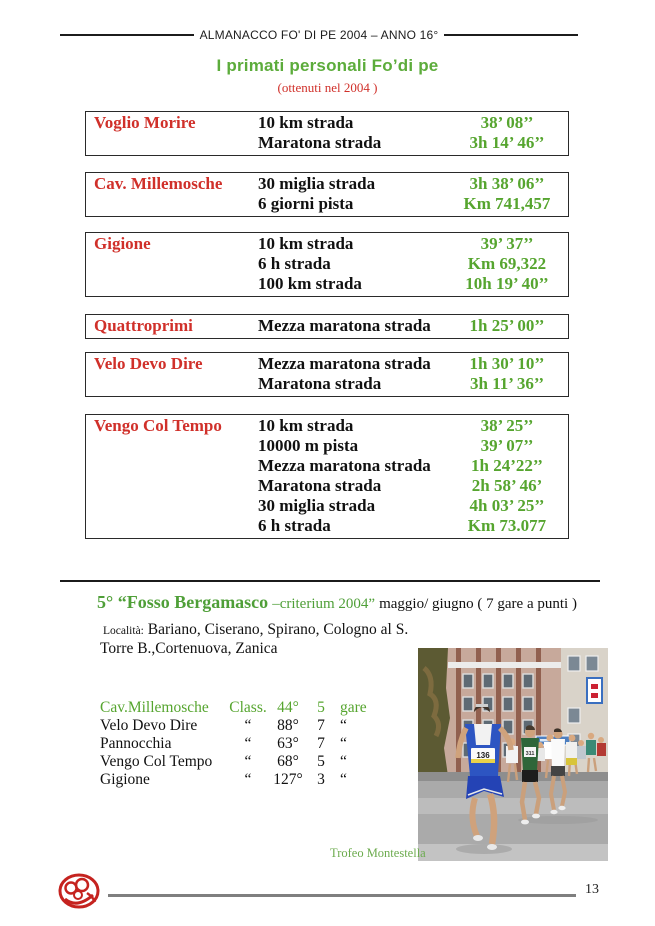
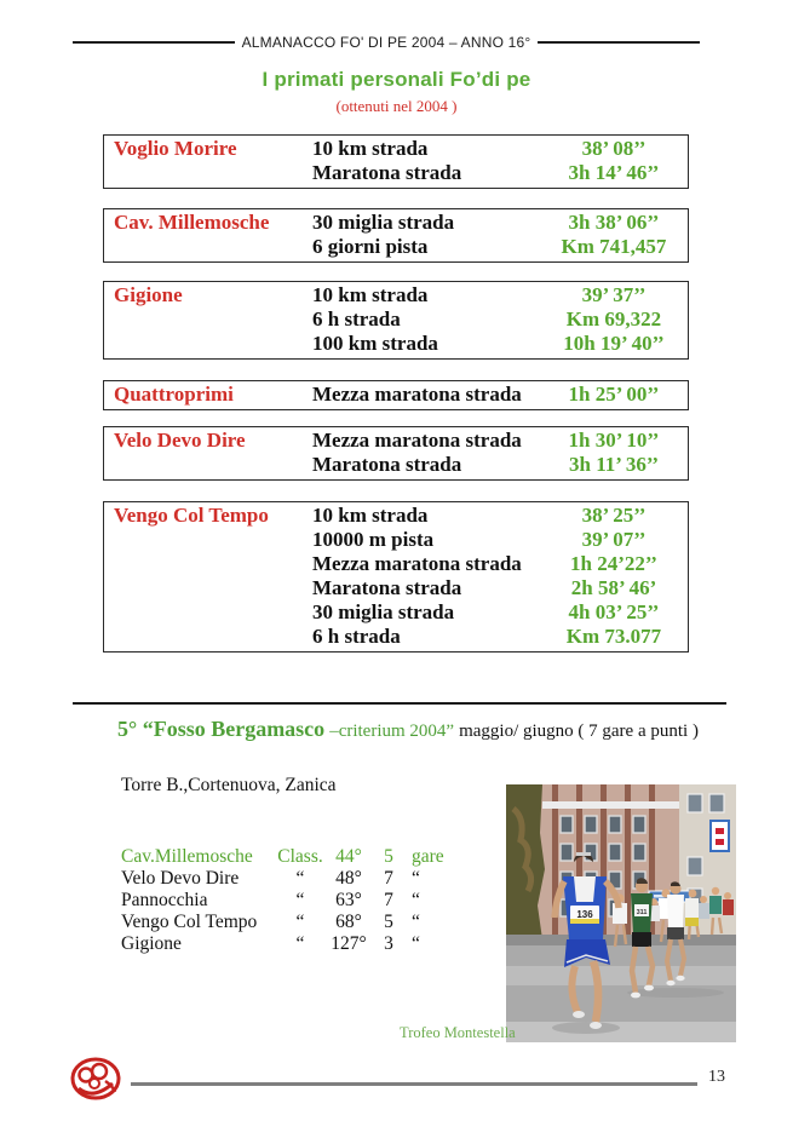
  ALMANACCO FO' DI PE 2004 – ANNO 16°
  I primati personali Fo’di pe
  (ottenuti nel 2004 )
  Voglio Morire
  10 km strada
  38’ 08’’
  Maratona strada
  3h 14’ 46’’
  Cav. Millemosche
  30 miglia strada
  3h 38’ 06’’
  6 giorni pista
  Km 741,457
  Gigione
  10 km strada
  39’ 37’’
  6 h strada
  Km 69,322
  100 km strada
  10h 19’ 40’’
  Quattroprimi
  Mezza maratona strada
  1h 25’ 00’’
  Velo Devo Dire
  Mezza maratona strada
  1h 30’ 10’’
  Maratona strada
  3h 11’ 36’’
  Vengo Col Tempo
  10 km strada
  38’ 25’’
  10000 m pista
  39’ 07’’
  Mezza maratona strada
  1h 24’22’’
  Maratona strada
  2h 58’ 46’
  30 miglia strada
  4h 03’ 25’’
  6 h strada
  Km 73.077
  5° “Fosso Bergamasco –criterium 2004” maggio/ giugno ( 7 gare a punti )
- Località: Bariano, Ciserano, Spirano, Cologno al S.
  Torre B.,Cortenuova, Zanica
  Cav.Millemosche
  Class.
  44°
  5
  gare
  Velo Devo Dire
  “
- 88°
+ 48°
  7
  “
  Pannocchia
  “
  63°
  7
  “
  Vengo Col Tempo
  “
  68°
  5
  “
  Gigione
  “
  127°
  3
  “
  136
  Trofeo Montestella
  13
